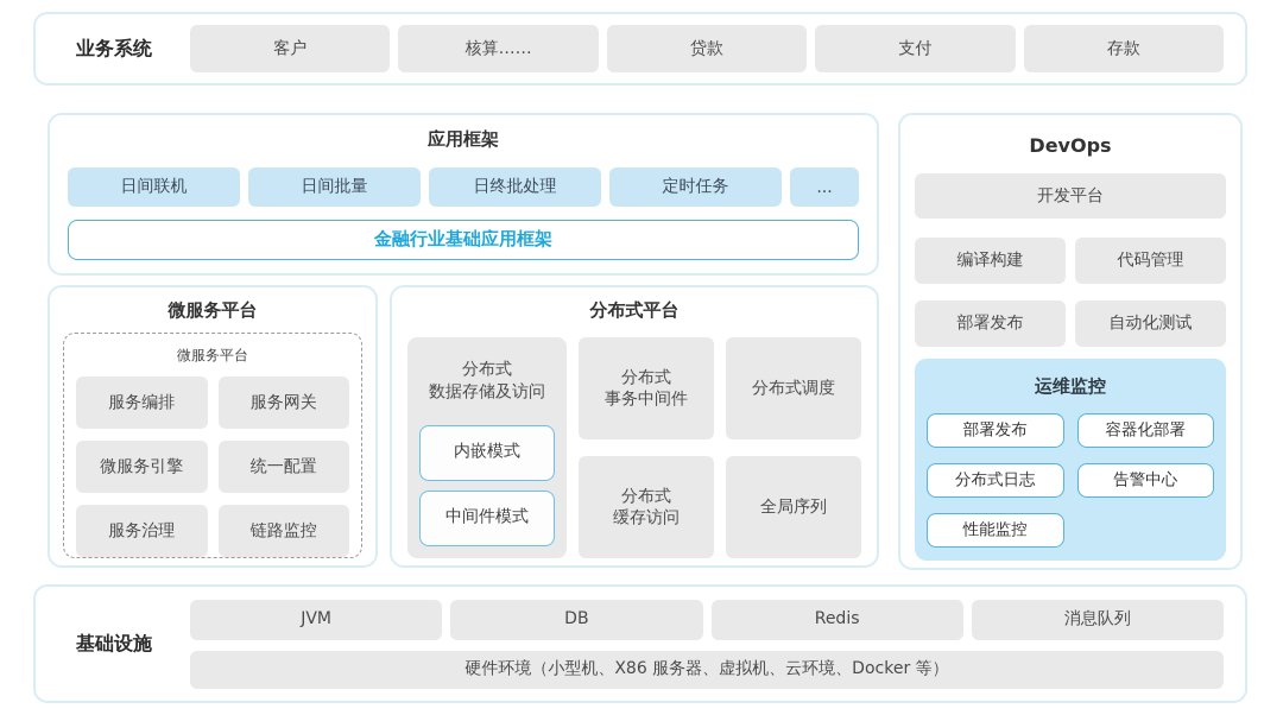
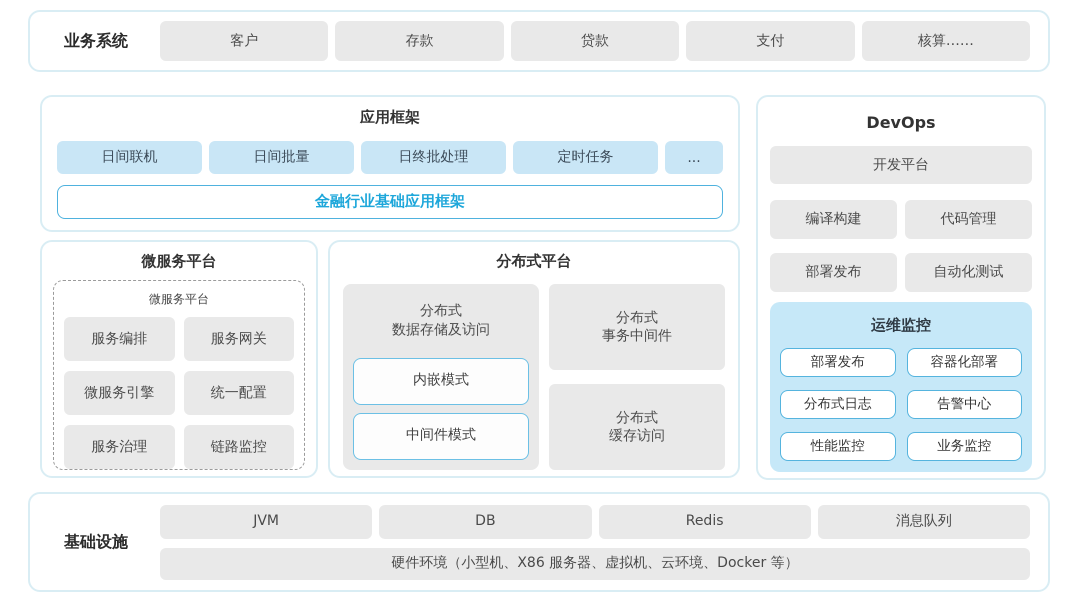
  业务系统
  客户
- 核算……
+ 存款
  贷款
  支付
- 存款
+ 核算……
  应用框架
  日间联机
  日间批量
  日终批处理
  定时任务
  ...
  金融行业基础应用框架
  微服务平台
  微服务平台
  服务编排
  服务网关
  微服务引擎
  统一配置
  服务治理
  链路监控
  分布式平台
  分布式
  数据存储及访问
  内嵌模式
  中间件模式
  分布式
  事务中间件
  分布式
  缓存访问
- 分布式调度
- 全局序列
  DevOps
  开发平台
  编译构建
  代码管理
  部署发布
  自动化测试
  运维监控
  部署发布
  容器化部署
  分布式日志
  告警中心
  性能监控
+ 业务监控
  基础设施
  JVM
  DB
  Redis
  消息队列
  硬件环境（小型机、X86 服务器、虚拟机、云环境、Docker 等）
